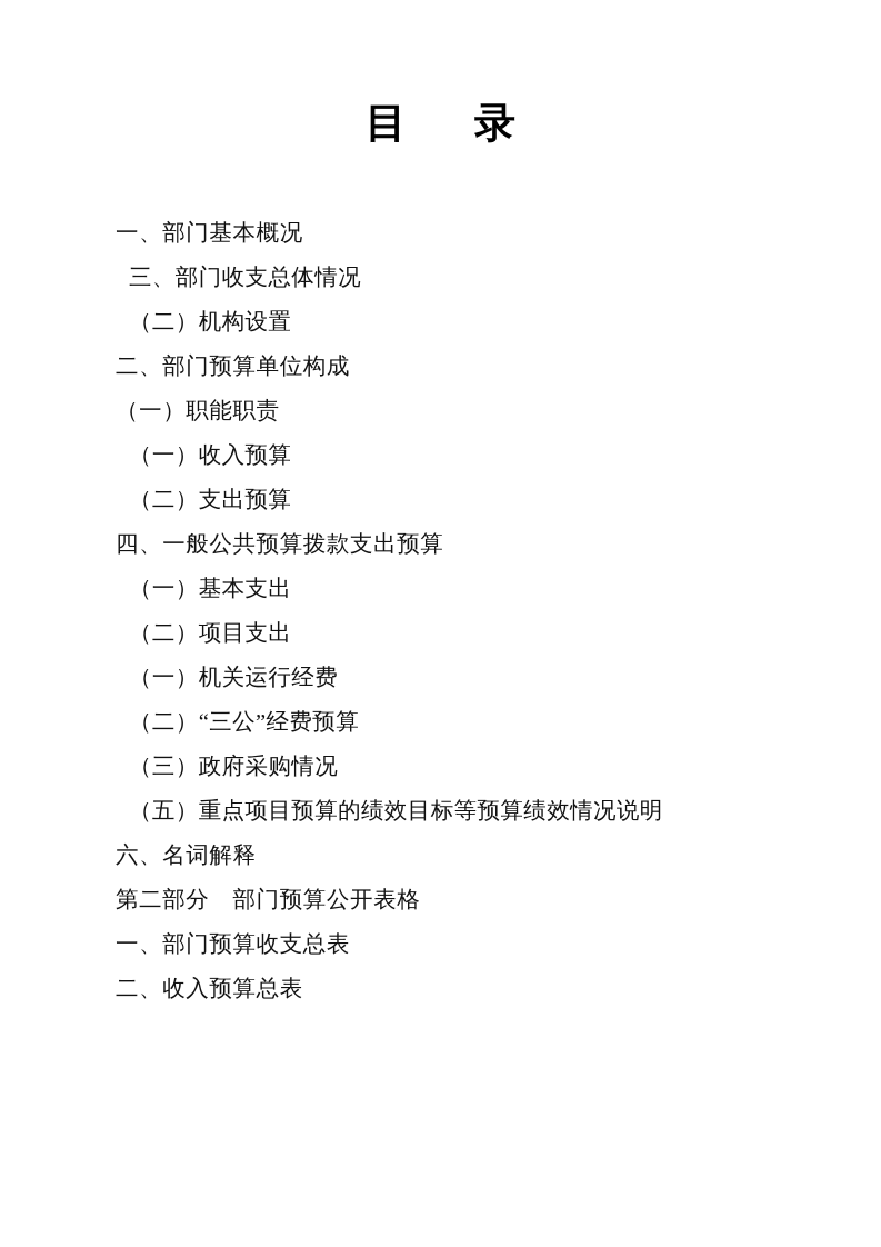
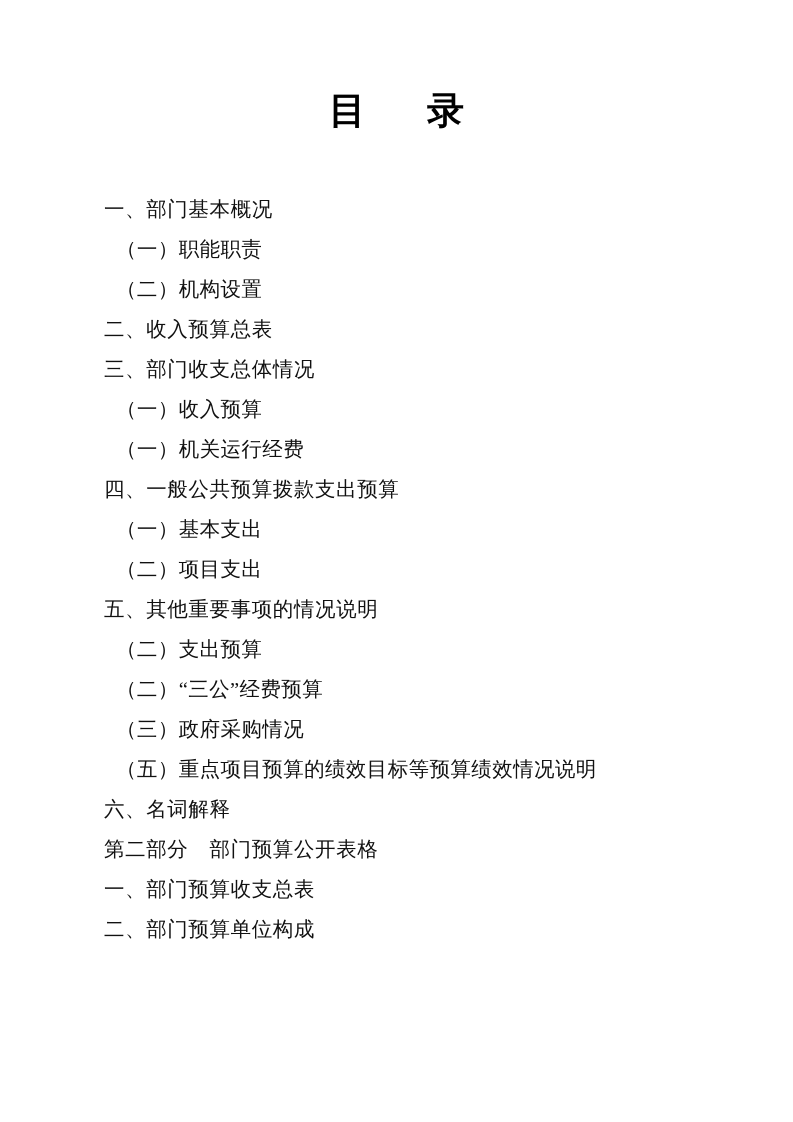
  目 录
  一、部门基本概况
- 三、部门收支总体情况
+ （一）职能职责
  （二）机构设置
- 二、部门预算单位构成
+ 二、收入预算总表
- （一）职能职责
+ 三、部门收支总体情况
  （一）收入预算
- （二）支出预算
+ （一）机关运行经费
  四、一般公共预算拨款支出预算
  （一）基本支出
  （二）项目支出
+ 五、其他重要事项的情况说明
- （一）机关运行经费
+ （二）支出预算
  （二）“三公”经费预算
  （三）政府采购情况
  （五）重点项目预算的绩效目标等预算绩效情况说明
  六、名词解释
  第二部分 部门预算公开表格
  一、部门预算收支总表
- 二、收入预算总表
+ 二、部门预算单位构成
